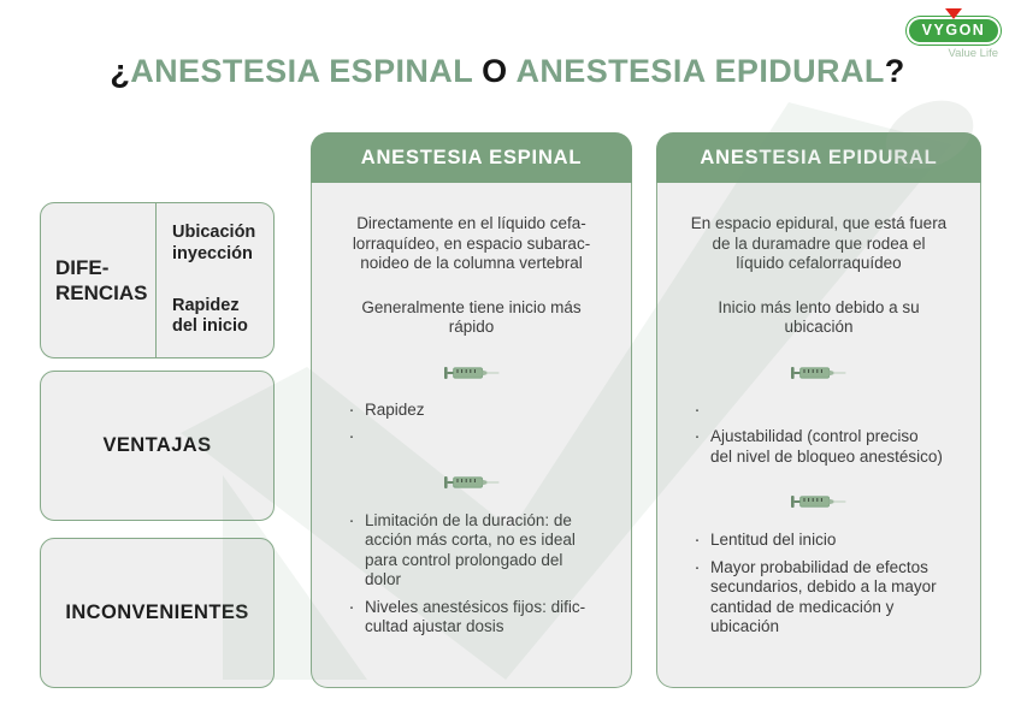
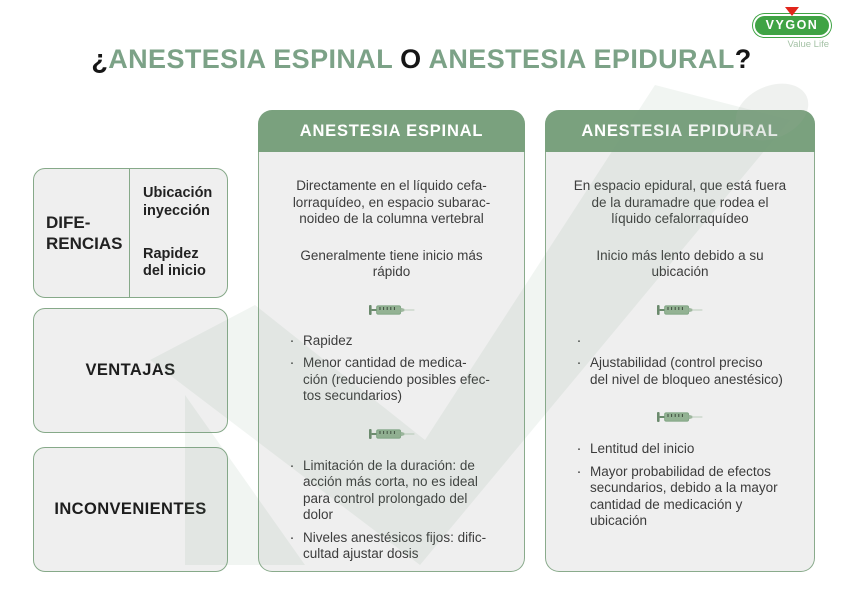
  VYGON
  Value Life
  ¿ANESTESIA ESPINAL O ANESTESIA EPIDURAL?
  DIFE-
  RENCIAS
  Ubicación
  inyección
  Rapidez
  del inicio
  VENTAJAS
  INCONVENIENTES
  ANESTESIA ESPINAL
  Directamente en el líquido cefa-
  lorraquídeo, en espacio subarac-
  noideo de la columna vertebral
  Generalmente tiene inicio más
  rápido
  ·
  Rapidez
  ·
+ Menor cantidad de medica-
+ ción (reduciendo posibles efec-
+ tos secundarios)
  ·
  Limitación de la duración: de
  acción más corta, no es ideal
  para control prolongado del
  dolor
  ·
  Niveles anestésicos fijos: dific-
  cultad ajustar dosis
  ANESTESIA EPIDURAL
  En espacio epidural, que está fuera
  de la duramadre que rodea el
  líquido cefalorraquídeo
  Inicio más lento debido a su
  ubicación
  ·
  ·
  Ajustabilidad (control preciso
  del nivel de bloqueo anestésico)
  ·
  Lentitud del inicio
  ·
  Mayor probabilidad de efectos
  secundarios, debido a la mayor
  cantidad de medicación y
  ubicación
